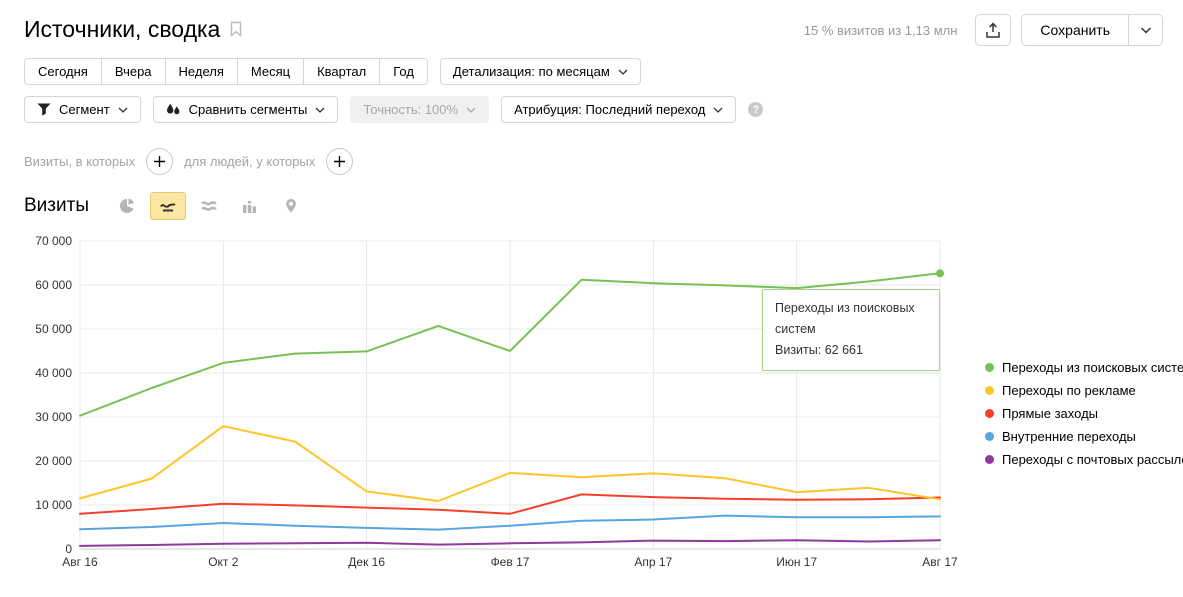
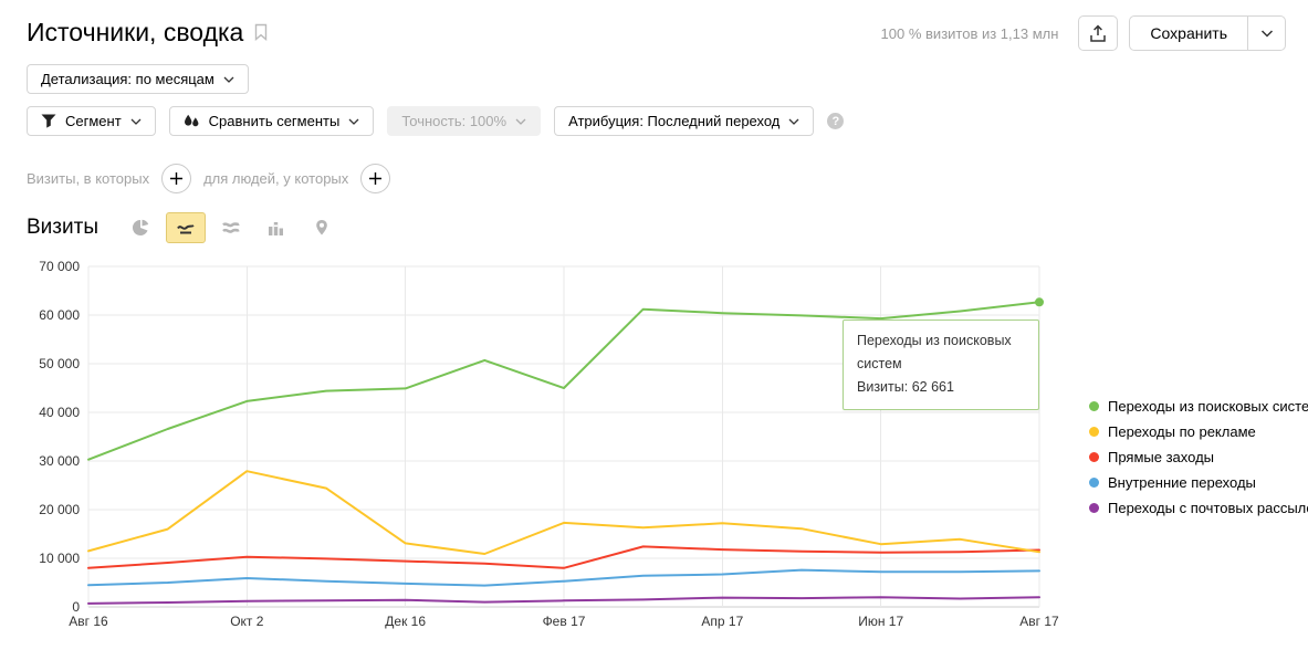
  Источники, сводка
- 15 % визитов из 1,13 млн
+ 100 % визитов из 1,13 млн
  Сохранить
- Сегодня
- Вчера
- Неделя
- Месяц
- Квартал
- Год
  Детализация: по месяцам
  Сегмент
  Сравнить сегменты
  Точность: 100%
  Атрибуция: Последний переход
  ?
  Визиты, в которых
  для людей, у которых
  Визиты
  0
  10 000
  20 000
  30 000
  40 000
  50 000
  60 000
  70 000
  Авг 16
  Окт 2
  Дек 16
  Фев 17
  Апр 17
  Июн 17
  Авг 17
  Переходы из поисковых систем
  Визиты: 62 661
  Переходы из поисковых систе
  Переходы по рекламе
  Прямые заходы
  Внутренние переходы
  Переходы с почтовых рассыл
